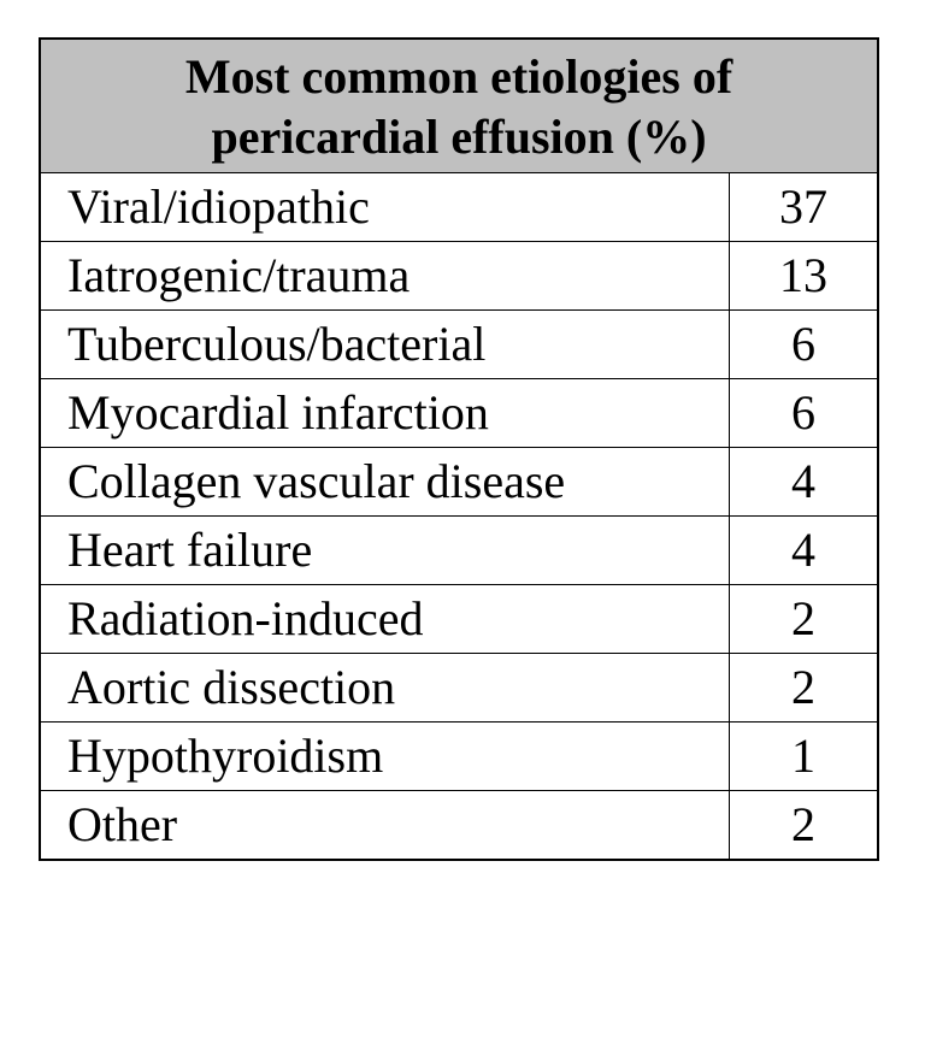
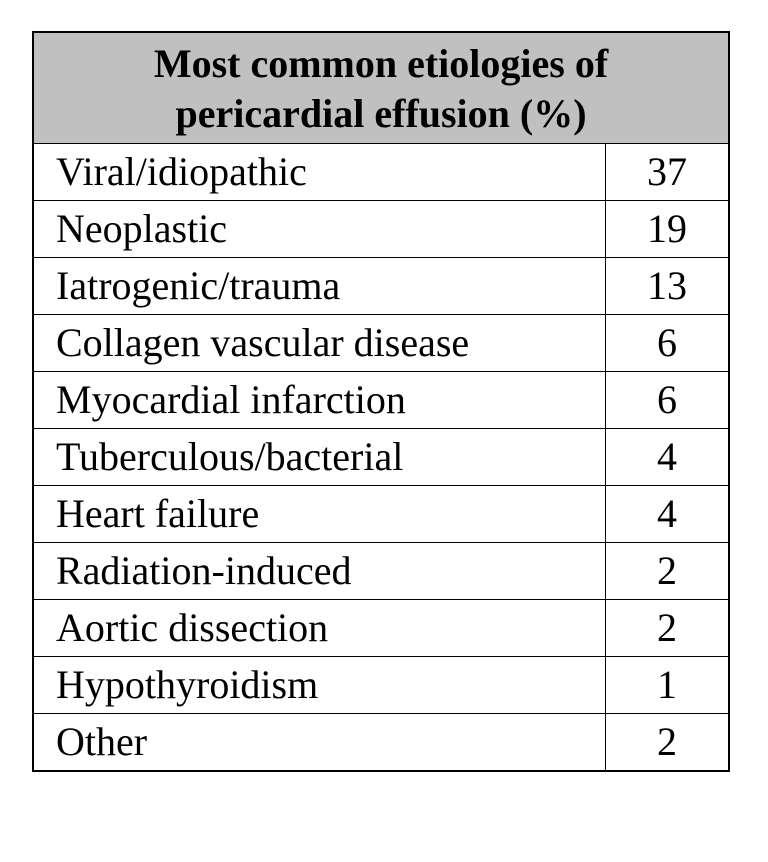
  Most common etiologies of pericardial effusion (%)
  Viral/idiopathic	37
+ Neoplastic	19
  Iatrogenic/trauma	13
- Tuberculous/bacterial	6
+ Collagen vascular disease	6
  Myocardial infarction	6
- Collagen vascular disease	4
+ Tuberculous/bacterial	4
  Heart failure	4
  Radiation-induced	2
  Aortic dissection	2
  Hypothyroidism	1
  Other	2
